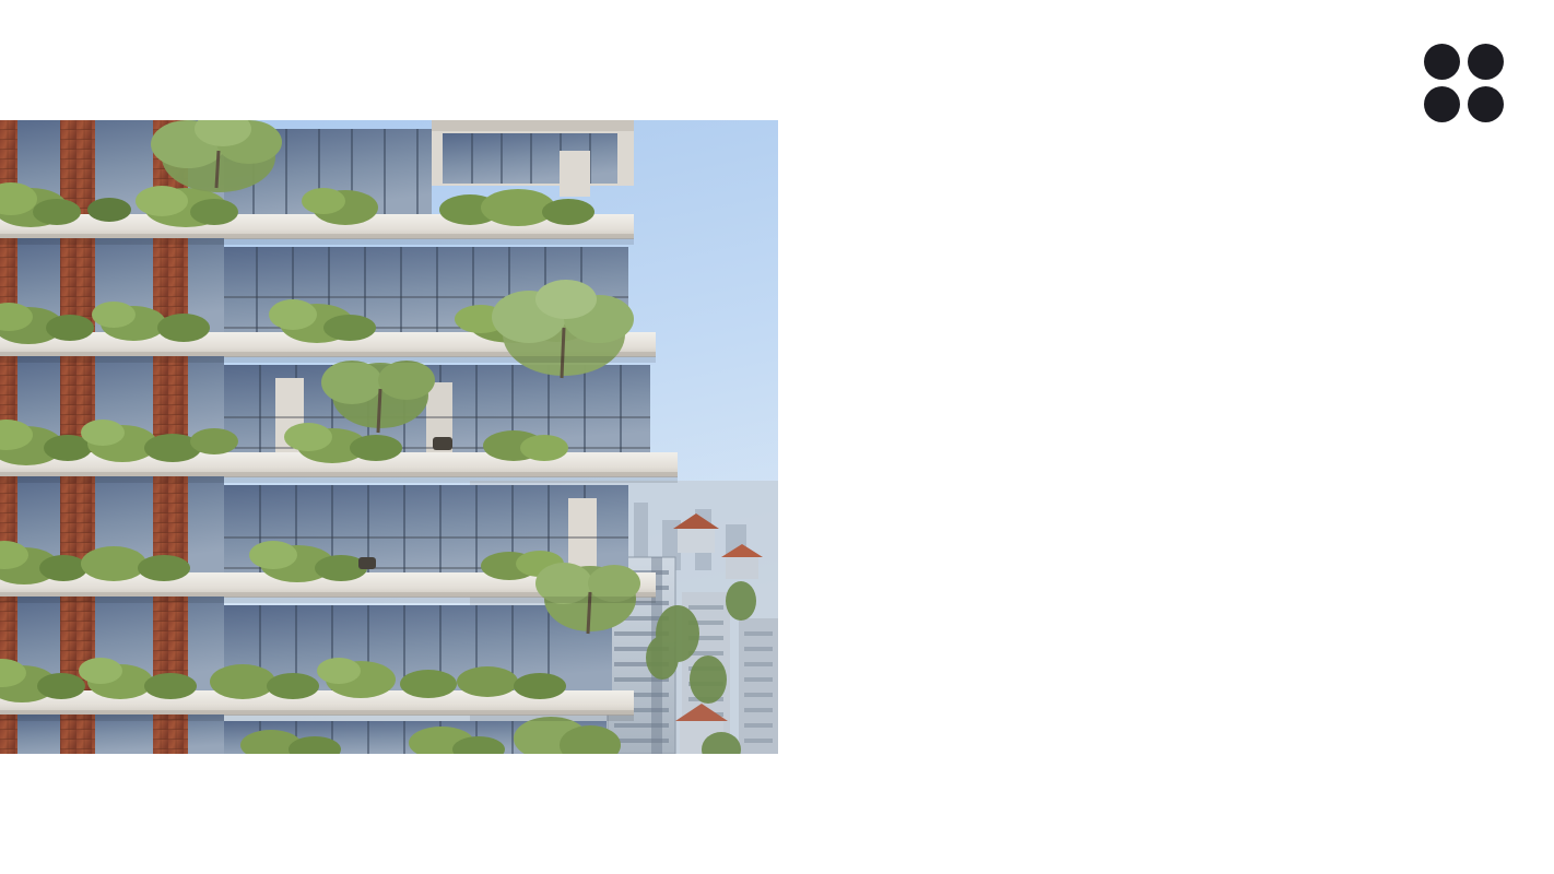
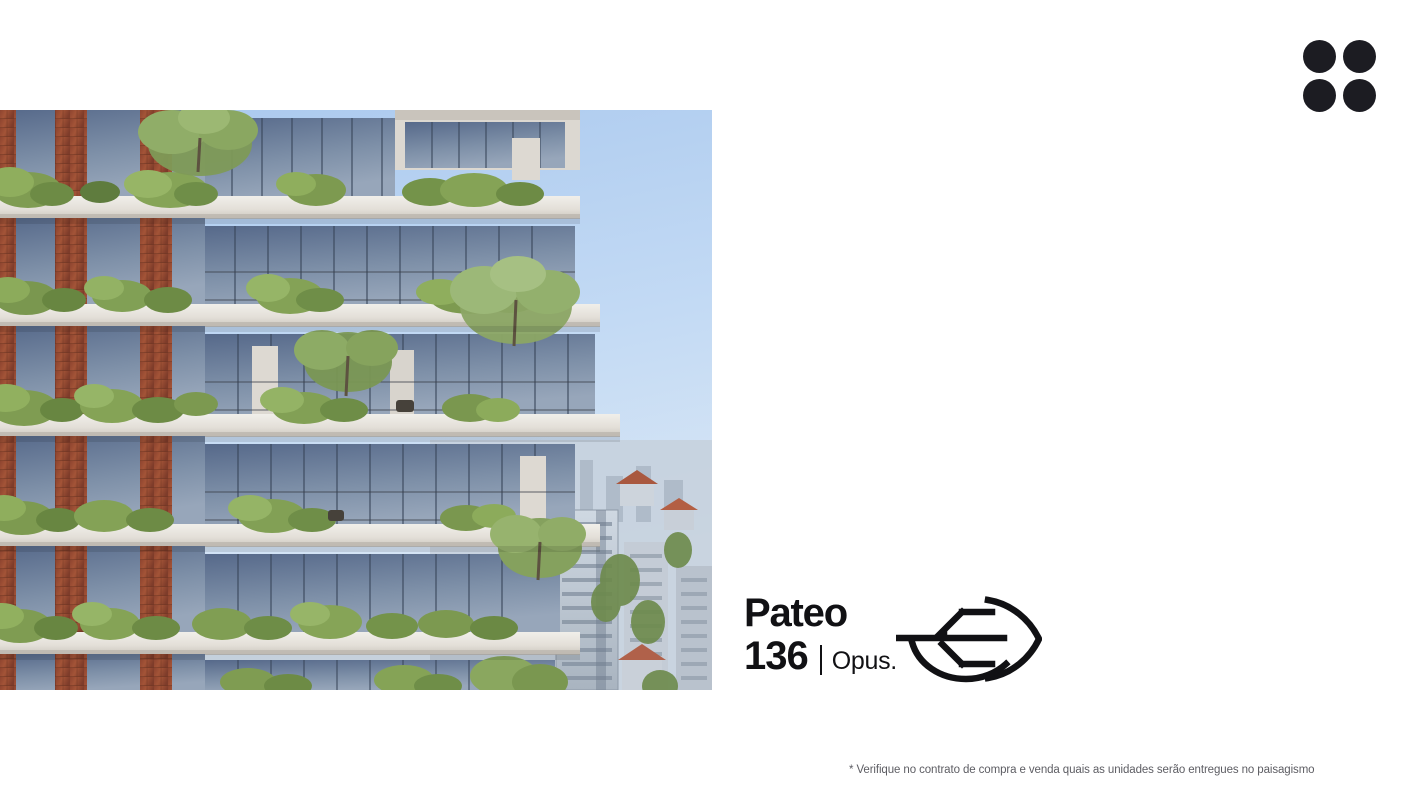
+ Pateo
+ 136
+ Opus.
+ * Verifique no contrato de compra e venda quais as unidades serão entregues no paisagismo
